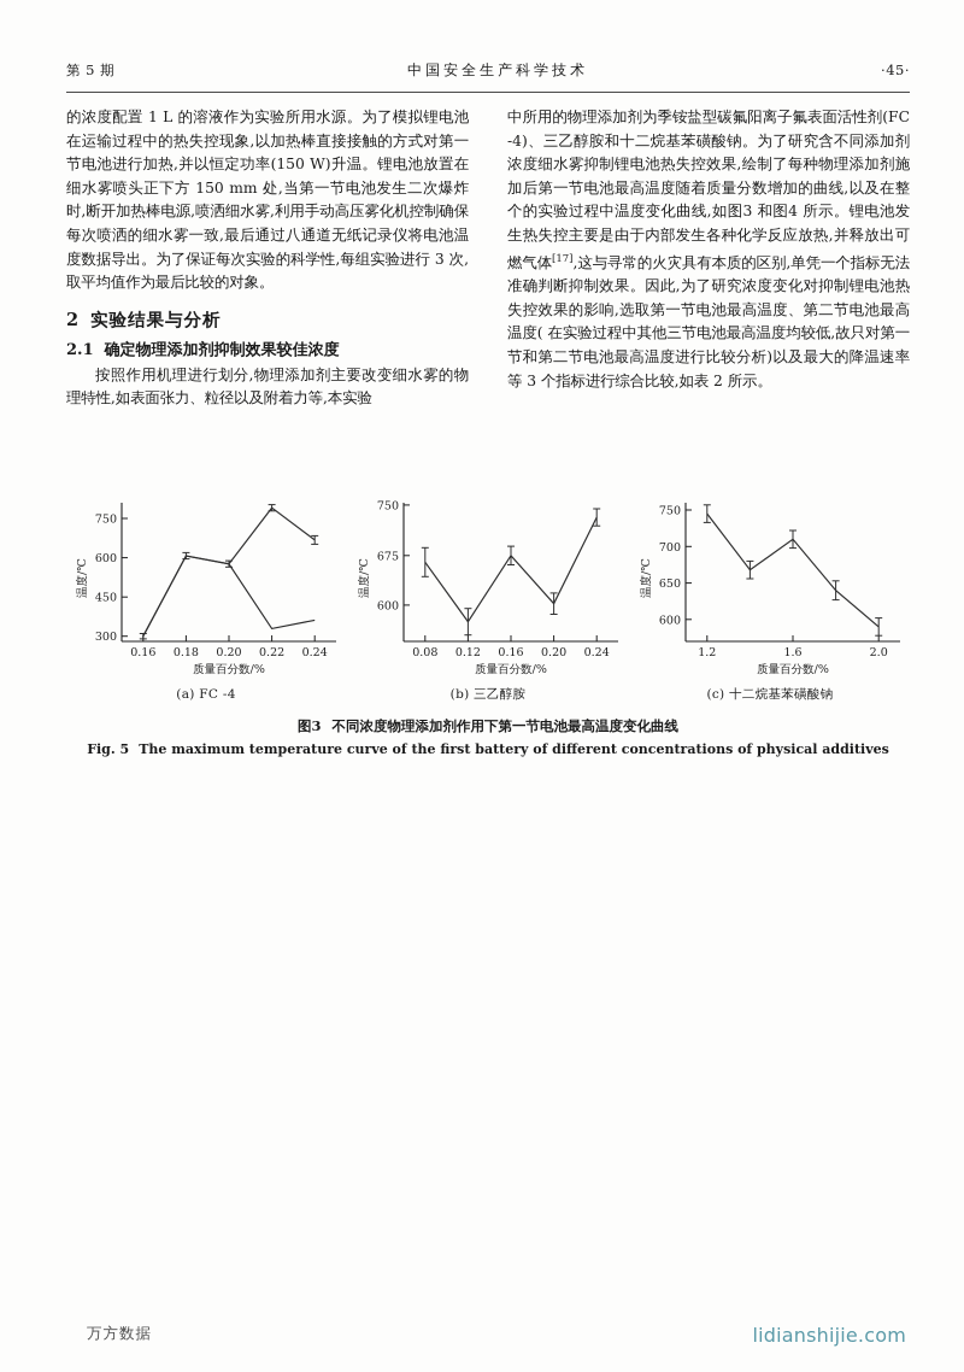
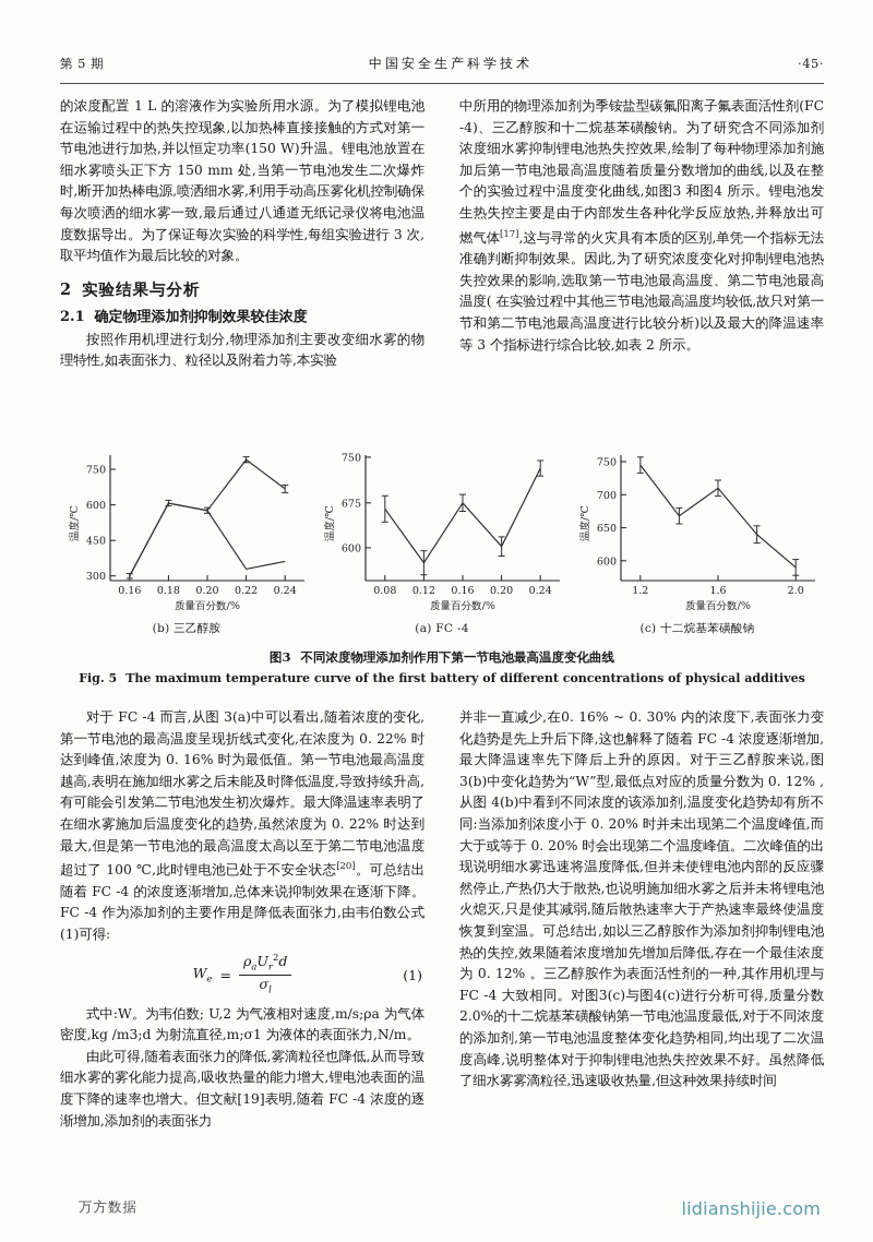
  第 5 期
  中国安全生产科学技术
  ·45·
  的浓度配置 1 L 的溶液作为实验所用水源。为了模拟锂电池在运输过程中的热失控现象,以加热棒直接接触的方式对第一节电池进行加热,并以恒定功率(150 W)升温。锂电池放置在细水雾喷头正下方 150 mm 处,当第一节电池发生二次爆炸时,断开加热棒电源,喷洒细水雾,利用手动高压雾化机控制确保每次喷洒的细水雾一致,最后通过八通道无纸记录仪将电池温度数据导出。为了保证每次实验的科学性,每组实验进行 3 次,取平均值作为最后比较的对象。
  2 实验结果与分析
  2.1 确定物理添加剂抑制效果较佳浓度
  按照作用机理进行划分,物理添加剂主要改变细水雾的物理特性,如表面张力、粒径以及附着力等,本实验
  中所用的物理添加剂为季铵盐型碳氟阳离子氟表面活性剂(FC -4)、三乙醇胺和十二烷基苯磺酸钠。为了研究含不同添加剂浓度细水雾抑制锂电池热失控效果,绘制了每种物理添加剂施加后第一节电池最高温度随着质量分数增加的曲线,以及在整个的实验过程中温度变化曲线,如图3 和图4 所示。锂电池发生热失控主要是由于内部发生各种化学反应放热,并释放出可燃气体[17],这与寻常的火灾具有本质的区别,单凭一个指标无法准确判断抑制效果。因此,为了研究浓度变化对抑制锂电池热失控效果的影响,选取第一节电池最高温度、第二节电池最高温度( 在实验过程中其他三节电池最高温度均较低,故只对第一节和第二节电池最高温度进行比较分析)以及最大的降温速率等 3 个指标进行综合比较,如表 2 所示。
  300
  450
  600
  750
  0.16
  0.18
  0.20
  0.22
  0.24
  质量百分数/%
- (a) FC -4
+ (b) 三乙醇胺
  600
  675
  750
  0.08
  0.12
  0.16
  0.20
  0.24
  质量百分数/%
- (b) 三乙醇胺
+ (a) FC -4
  600
  650
  700
  750
  1.2
  1.6
  2.0
  质量百分数/%
  (c) 十二烷基苯磺酸钠
  图3 不同浓度物理添加剂作用下第一节电池最高温度变化曲线
  Fig. 5 The maximum temperature curve of the first battery of different concentrations of physical additives
+ 对于 FC -4 而言,从图 3(a)中可以看出,随着浓度的变化,第一节电池的最高温度呈现折线式变化,在浓度为 0. 22% 时达到峰值,浓度为 0. 16% 时为最低值。第一节电池最高温度越高,表明在施加细水雾之后未能及时降低温度,导致持续升高,有可能会引发第二节电池发生初次爆炸。最大降温速率表明了在细水雾施加后温度变化的趋势,虽然浓度为 0. 22% 时达到最大,但是第一节电池的最高温度太高以至于第二节电池温度超过了 100 ℃,此时锂电池已处于不安全状态[20]。可总结出随着 FC -4 的浓度逐渐增加,总体来说抑制效果在逐渐下降。FC -4 作为添加剂的主要作用是降低表面张力,由韦伯数公式(1)可得:
+ We
+ =
+ ρaUr2d
+ σl
+ (1)
+ 式中:W。为韦伯数; U,2 为气液相对速度,m/s;ρa 为气体密度,kg /m3;d 为射流直径,m;σ1 为液体的表面张力,N/m。
+ 由此可得,随着表面张力的降低,雾滴粒径也降低,从而导致细水雾的雾化能力提高,吸收热量的能力增大,锂电池表面的温度下降的速率也增大。但文献[19]表明,随着 FC -4 浓度的逐渐增加,添加剂的表面张力
+ 并非一直减少,在0. 16% ~ 0. 30% 内的浓度下,表面张力变化趋势是先上升后下降,这也解释了随着 FC -4 浓度逐渐增加,最大降温速率先下降后上升的原因。对于三乙醇胺来说,图3(b)中变化趋势为“W”型,最低点对应的质量分数为 0. 12% ,从图 4(b)中看到不同浓度的该添加剂,温度变化趋势却有所不同:当添加剂浓度小于 0. 20% 时并未出现第二个温度峰值,而大于或等于 0. 20% 时会出现第二个温度峰值。二次峰值的出现说明细水雾迅速将温度降低,但并未使锂电池内部的反应骤然停止,产热仍大于散热,也说明施加细水雾之后并未将锂电池火熄灭,只是使其减弱,随后散热速率大于产热速率最终使温度恢复到室温。可总结出,如以三乙醇胺作为添加剂抑制锂电池热的失控,效果随着浓度增加先增加后降低,存在一个最佳浓度为 0. 12% 。三乙醇胺作为表面活性剂的一种,其作用机理与 FC -4 大致相同。对图3(c)与图4(c)进行分析可得,质量分数2.0%的十二烷基苯磺酸钠第一节电池温度最低,对于不同浓度的添加剂,第一节电池温度整体变化趋势相同,均出现了二次温度高峰,说明整体对于抑制锂电池热失控效果不好。虽然降低了细水雾雾滴粒径,迅速吸收热量,但这种效果持续时间
  万方数据
  lidianshijie.com
